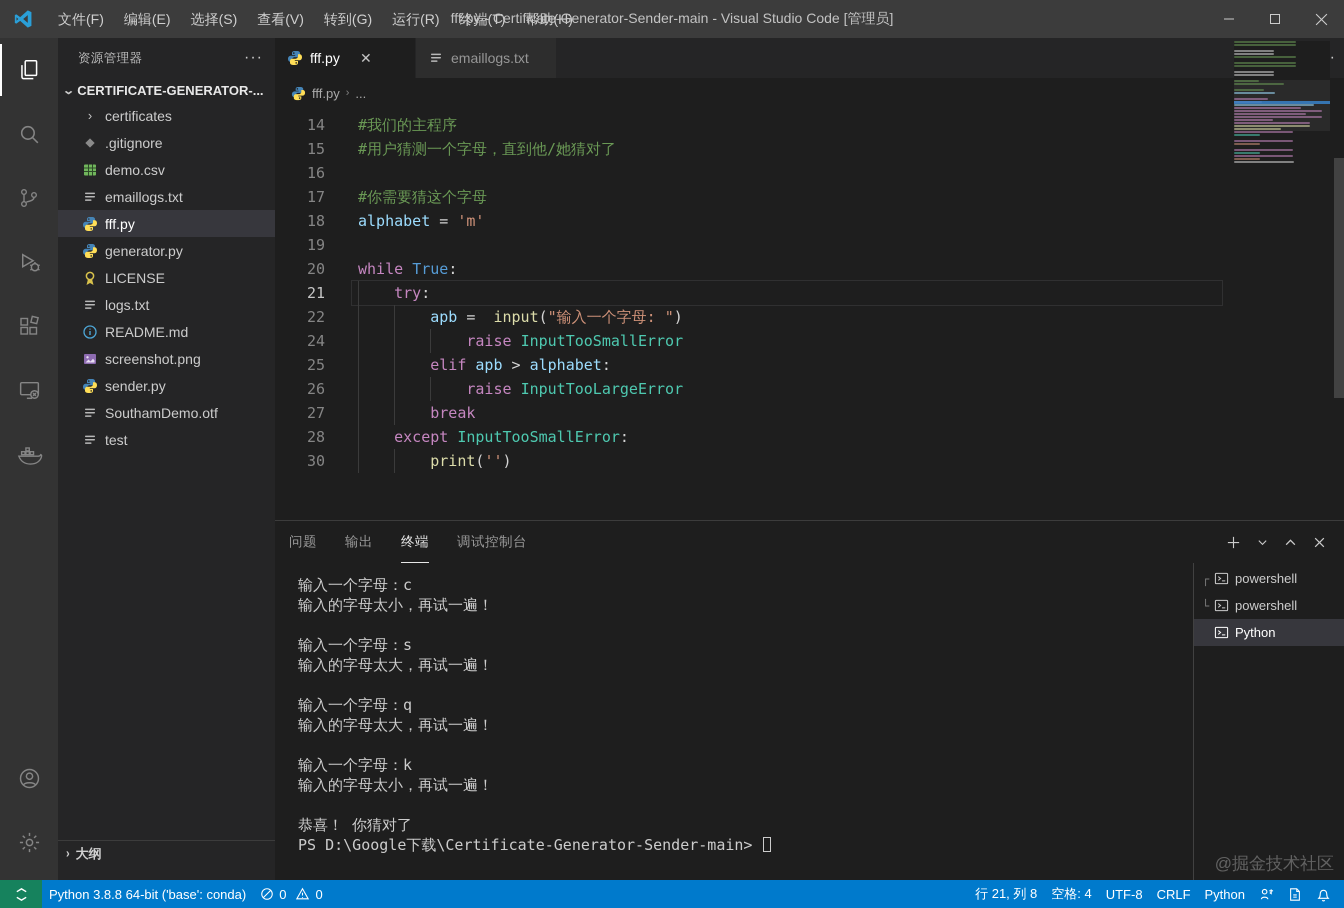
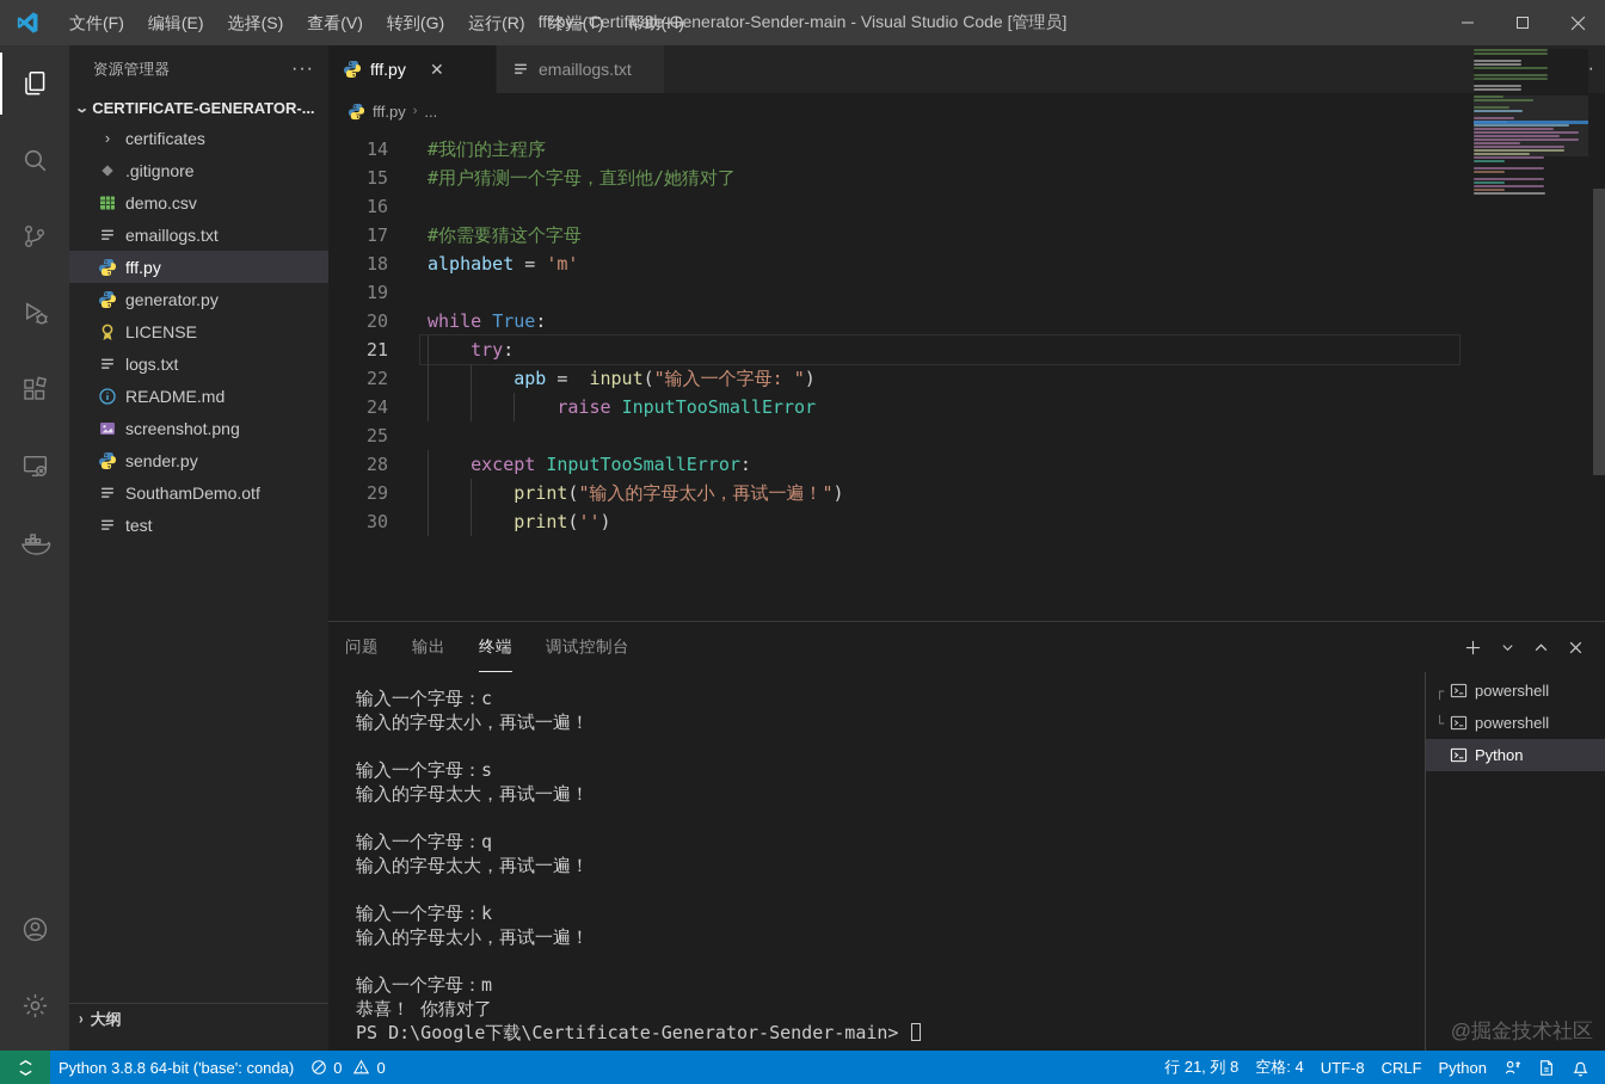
  文件(F)
  编辑(E)
  选择(S)
  查看(V)
  转到(G)
  运行(R)
  终端(T)
  帮助(H)
  fff.py - Certificate-Generator-Sender-main - Visual Studio Code [管理员]
  资源管理器
  ···
  ⌄
  CERTIFICATE-GENERATOR-...
  ›
  certificates
  .gitignore
  demo.csv
  emaillogs.txt
  fff.py
  generator.py
  LICENSE
  logs.txt
  README.md
  screenshot.png
  sender.py
  SouthamDemo.otf
  test
  ›
  大纲
  fff.py
  ✕
  emaillogs.txt
  fff.py
  ›
  ...
  14
  #我们的主程序
  15
  #用户猜测一个字母，直到他/她猜对了
  16
  17
  #你需要猜这个字母
  18
  alphabet = 'm'
  19
  20
  while True:
  21
  try:
  22
  apb = input("输入一个字母: ")
  24
  raise InputTooSmallError
  25
- elif apb > alphabet:
- 26
- raise InputTooLargeError
- 27
- break
  28
  except InputTooSmallError:
+ 29
+ print("输入的字母太小，再试一遍！")
  30
  print('')
  问题
  输出
  终端
  调试控制台
  输入一个字母：c
  输入的字母太小，再试一遍！
  输入一个字母：s
  输入的字母太大，再试一遍！
  输入一个字母：q
  输入的字母太大，再试一遍！
  输入一个字母：k
  输入的字母太小，再试一遍！
+ 输入一个字母：m
  恭喜！ 你猜对了
  PS D:\Google下载\Certificate-Generator-Sender-main>
  ┌
  powershell
  └
  powershell
  Python
  Python 3.8.8 64-bit ('base': conda)
  0
  0
  行 21, 列 8
  空格: 4
  UTF-8
  CRLF
  Python
  @掘金技术社区
